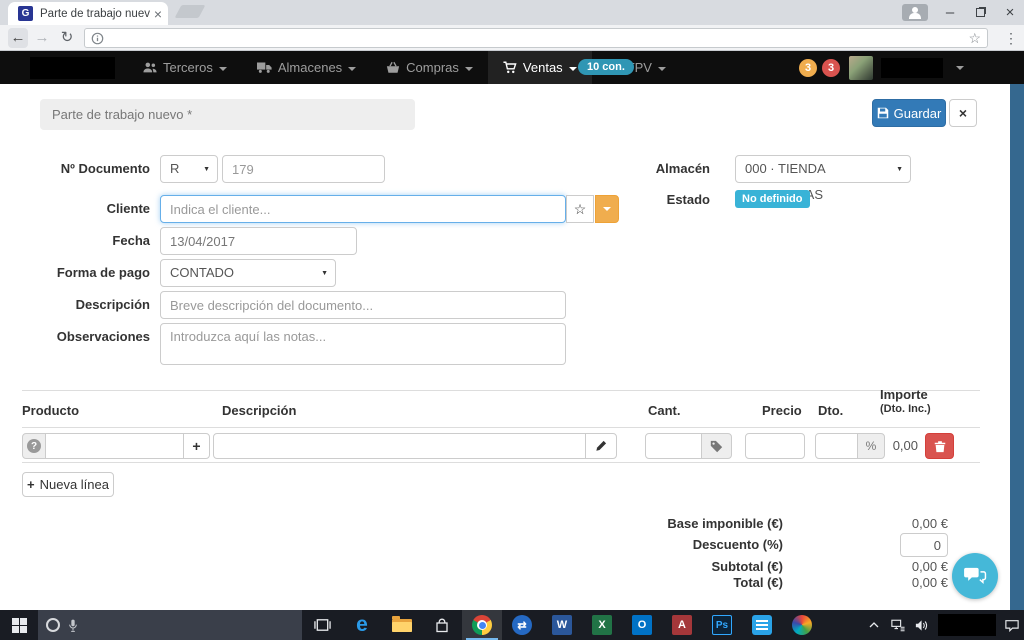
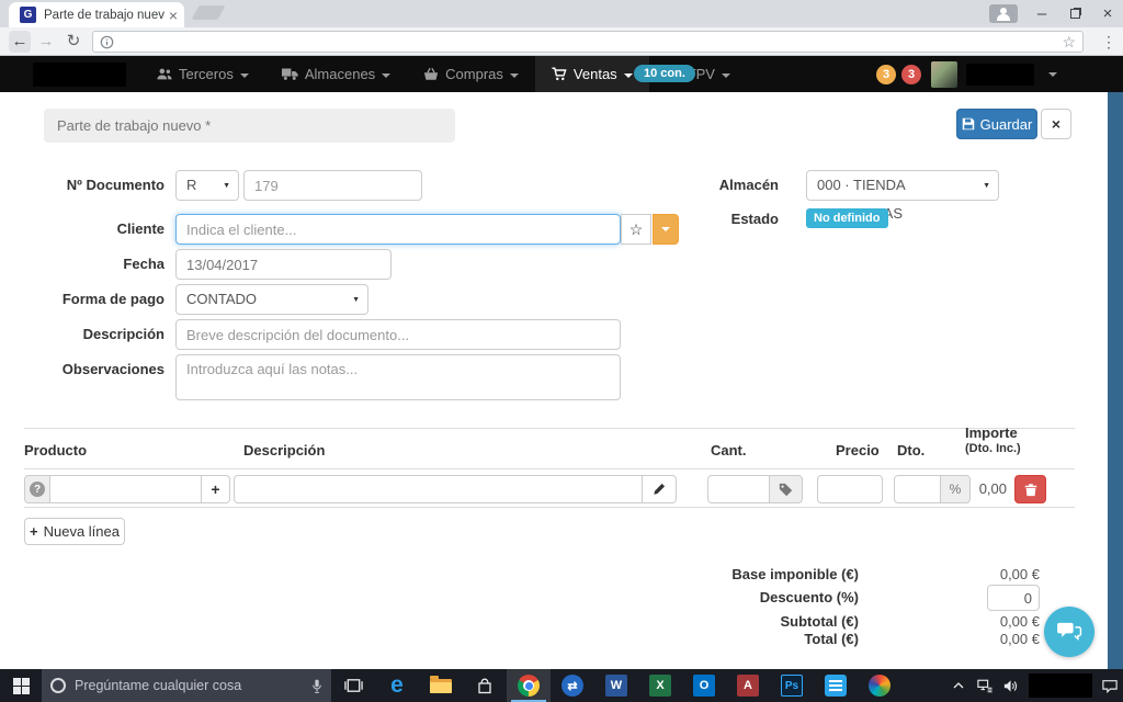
  G
  Parte de trabajo nuev
  ×
  –
  ×
  ←
  →
  ↻
  ☆
  ⋮
  Terceros
  Almacenes
  Compras
  Ventas
  10 con.
  3
  3
  Parte de trabajo nuevo *
  Guardar
  ×
  Nº Documento
  R
  179
  Cliente
  Indica el cliente...
  ☆
  Fecha
  13/04/2017
  Forma de pago
  CONTADO
  Descripción
  Breve descripción del documento...
  Observaciones
  Introduzca aquí las notas...
  Almacén
  Estado
  No definido
  Producto
  Descripción
  Cant.
  Precio
  Dto.
  Importe
  (Dto. Inc.)
  ?
  +
  %
  0,00
  +
  Nueva línea
  Base imponible (€)
  0,00 €
  Descuento (%)
  0
  Subtotal (€)
  0,00 €
  Total (€)
  0,00 €
+ Pregúntame cualquier cosa
  e
  ⇄
  W
  X
  O
  A
  Ps
